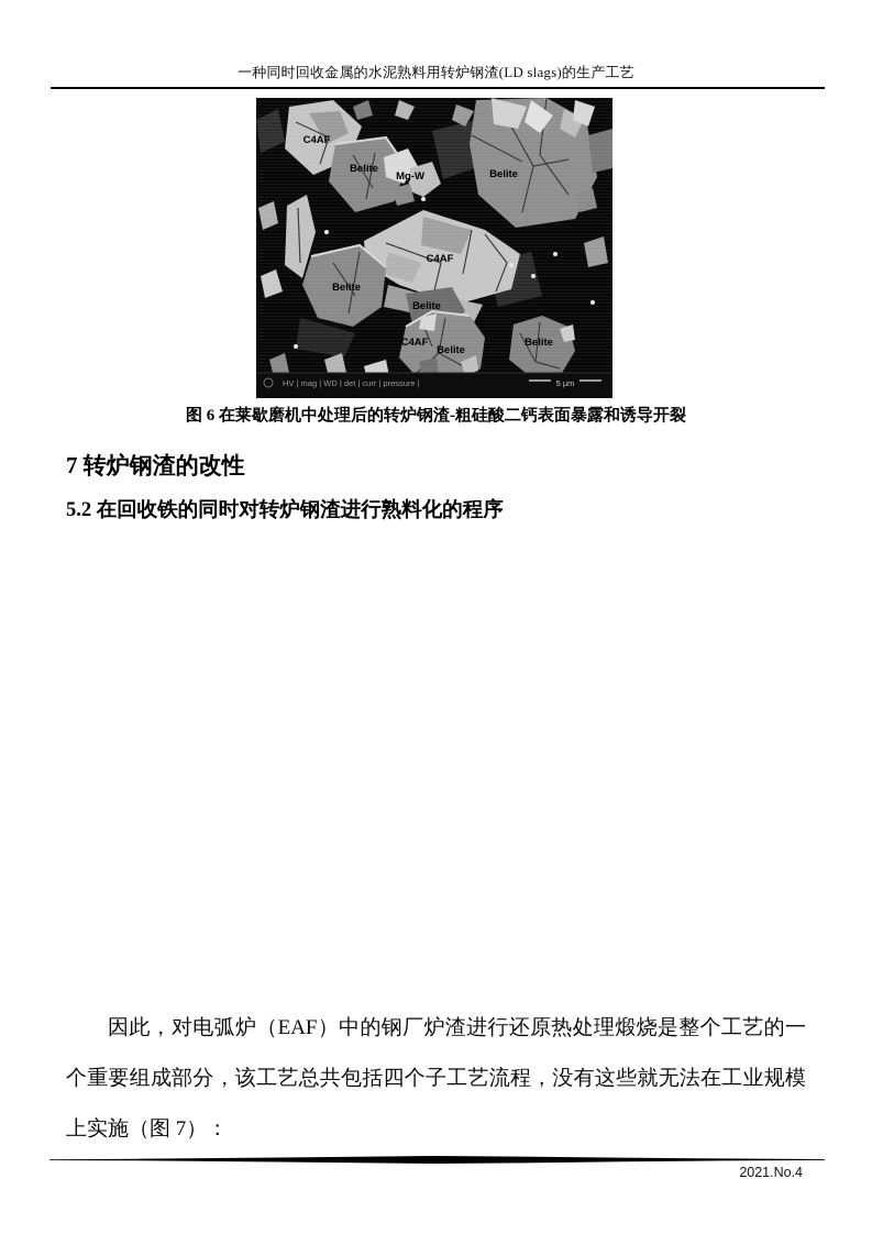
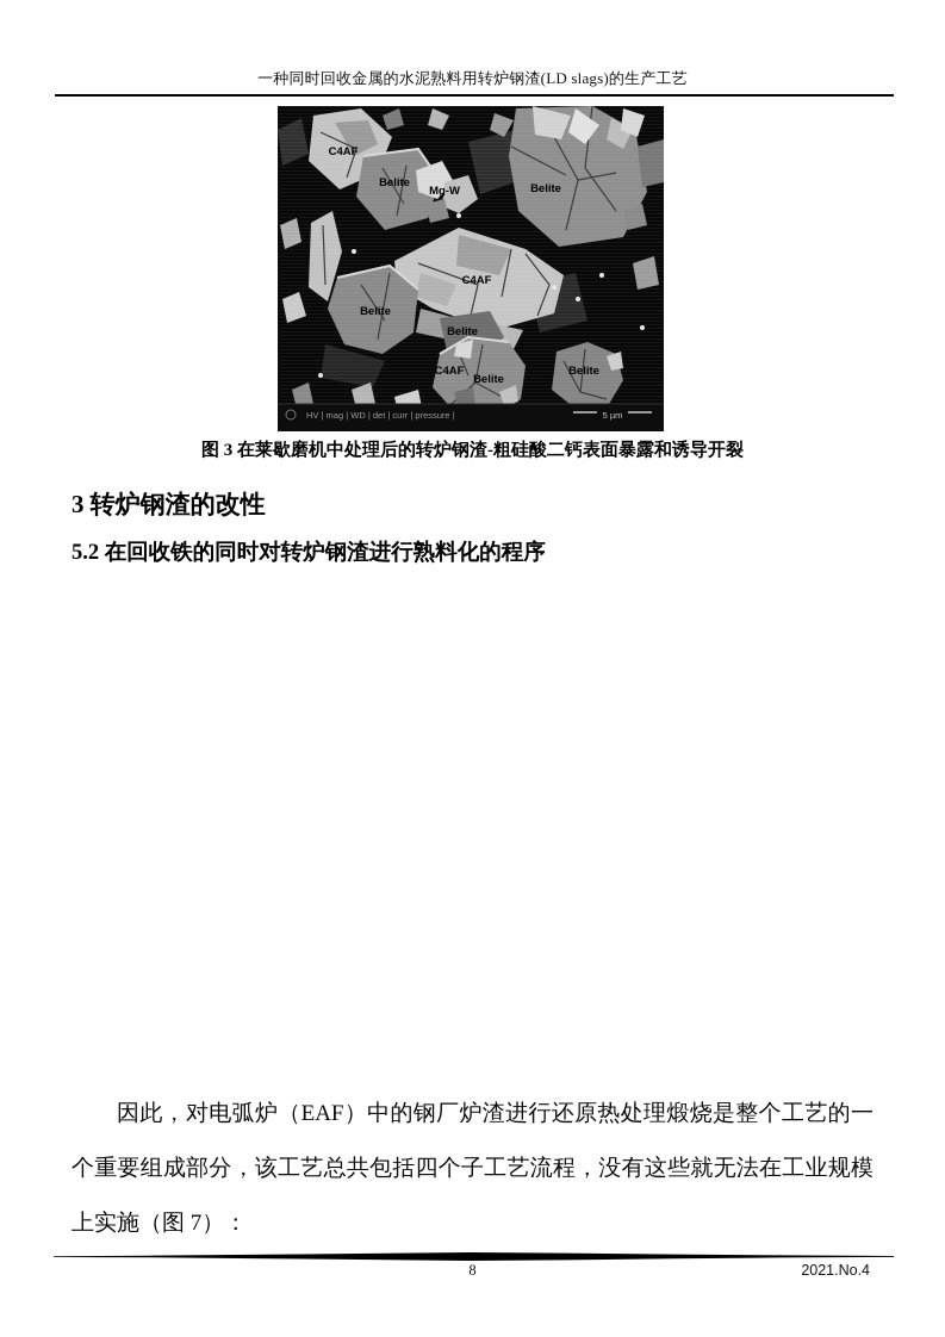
  一种同时回收金属的水泥熟料用转炉钢渣(LD slags)的生产工艺
  C4AF
  Belite
  Mg-W
  Belite
  C4AF
  Belite
  Belite
  C4AF
  Belite
  Belite
  HV | mag | WD | det | curr | pressure |
  5 µm
- 图 6 在莱歇磨机中处理后的转炉钢渣-粗硅酸二钙表面暴露和诱导开裂
+ 图 3 在莱歇磨机中处理后的转炉钢渣-粗硅酸二钙表面暴露和诱导开裂
- 7 转炉钢渣的改性
+ 3 转炉钢渣的改性
  5.2 在回收铁的同时对转炉钢渣进行熟料化的程序
  因此，对电弧炉（EAF）中的钢厂炉渣进行还原热处理煅烧是整个工艺的一个重要组成部分，该工艺总共包括四个子工艺流程，没有这些就无法在工业规模上实施（图 7）：
+ 8
  2021.No.4
